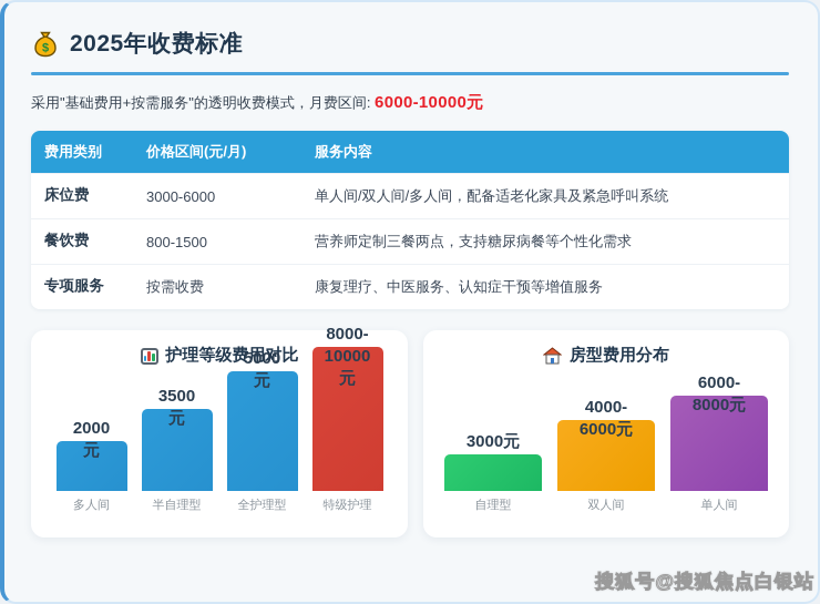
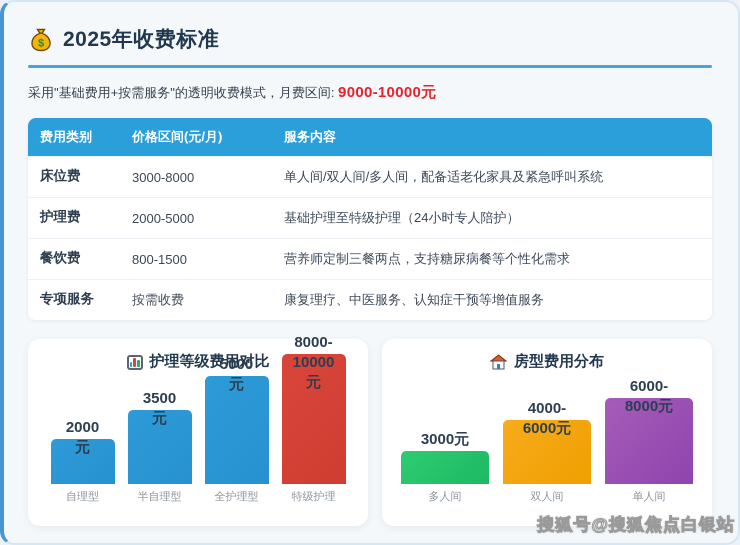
  $
  2025年收费标准
- 采用"基础费用+按需服务"的透明收费模式，月费区间: 6000-10000元
+ 采用"基础费用+按需服务"的透明收费模式，月费区间: 9000-10000元
  费用类别	价格区间(元/月)	服务内容
- 床位费	3000-6000	单人间/双人间/多人间，配备适老化家具及紧急呼叫系统
+ 床位费	3000-8000	单人间/双人间/多人间，配备适老化家具及紧急呼叫系统
+ 护理费	2000-5000	基础护理至特级护理（24小时专人陪护）
  餐饮费	800-1500	营养师定制三餐两点，支持糖尿病餐等个性化需求
  专项服务	按需收费	康复理疗、中医服务、认知症干预等增值服务
  护理等级费用对比
  2000
  元
- 多人间
+ 自理型
  3500
  元
  半自理型
  5000
  元
  全护理型
  8000-
  10000
  元
  特级护理
  房型费用分布
  3000元
- 自理型
+ 多人间
  4000-
  6000元
  双人间
  6000-
  8000元
  单人间
  搜狐号@搜狐焦点白银站
